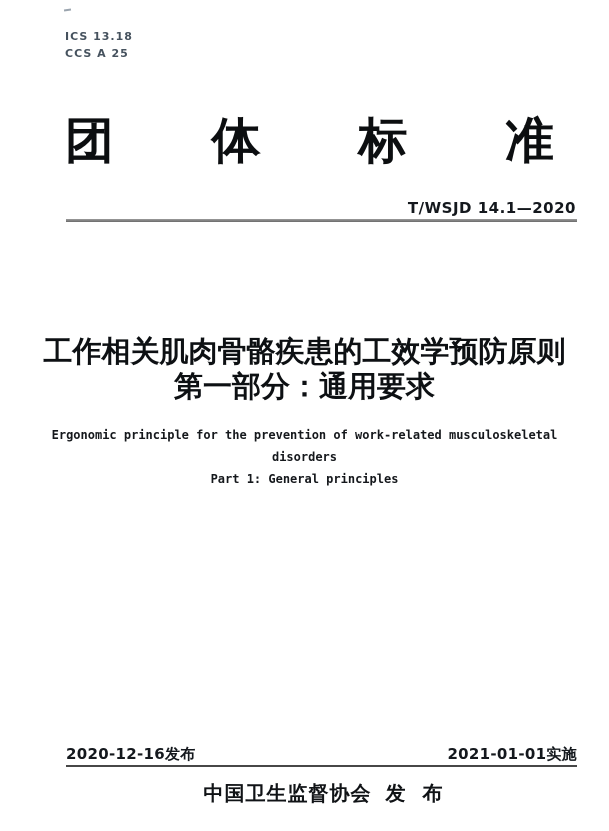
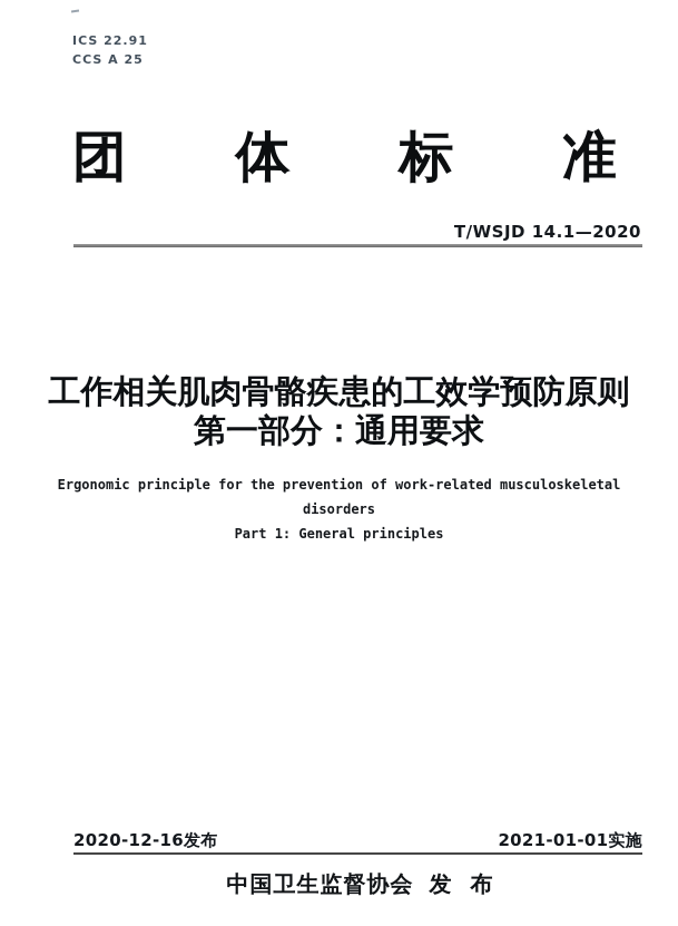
- ICS 13.18
+ ICS 22.91
  CCS A 25
  团
  体
  标
  准
  T/WSJD 14.1—2020
  工作相关肌肉骨骼疾患的工效学预防原则
  第一部分：通用要求
  Ergonomic principle for the prevention of work-related musculoskeletal
  disorders
  Part 1: General principles
  2020-12-16发布
  2021-01-01实施
  中国卫生监督协会 发 布
